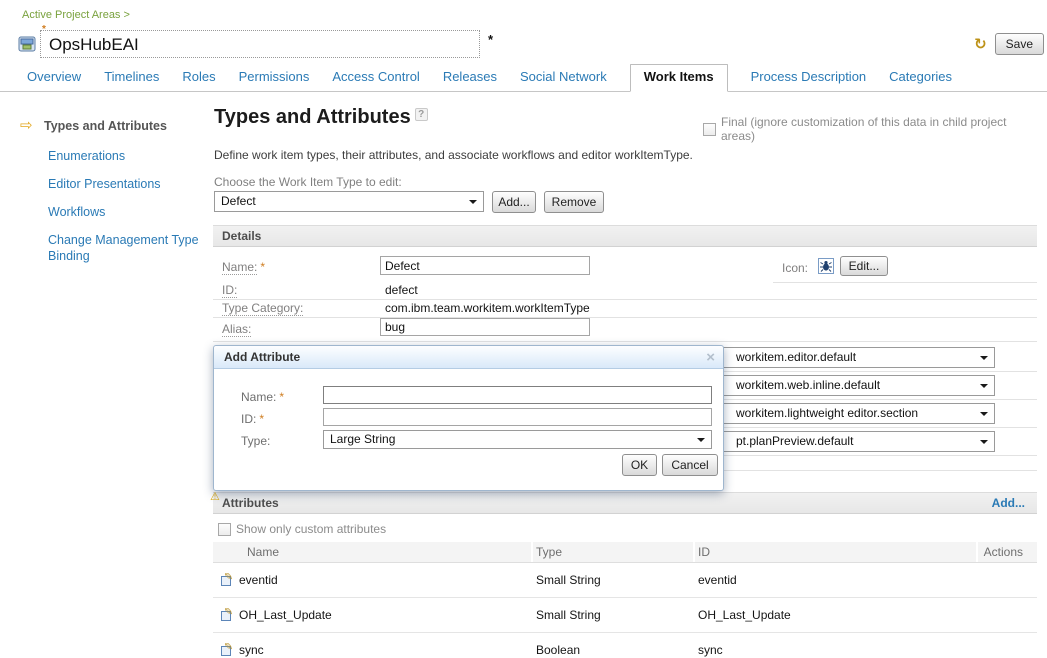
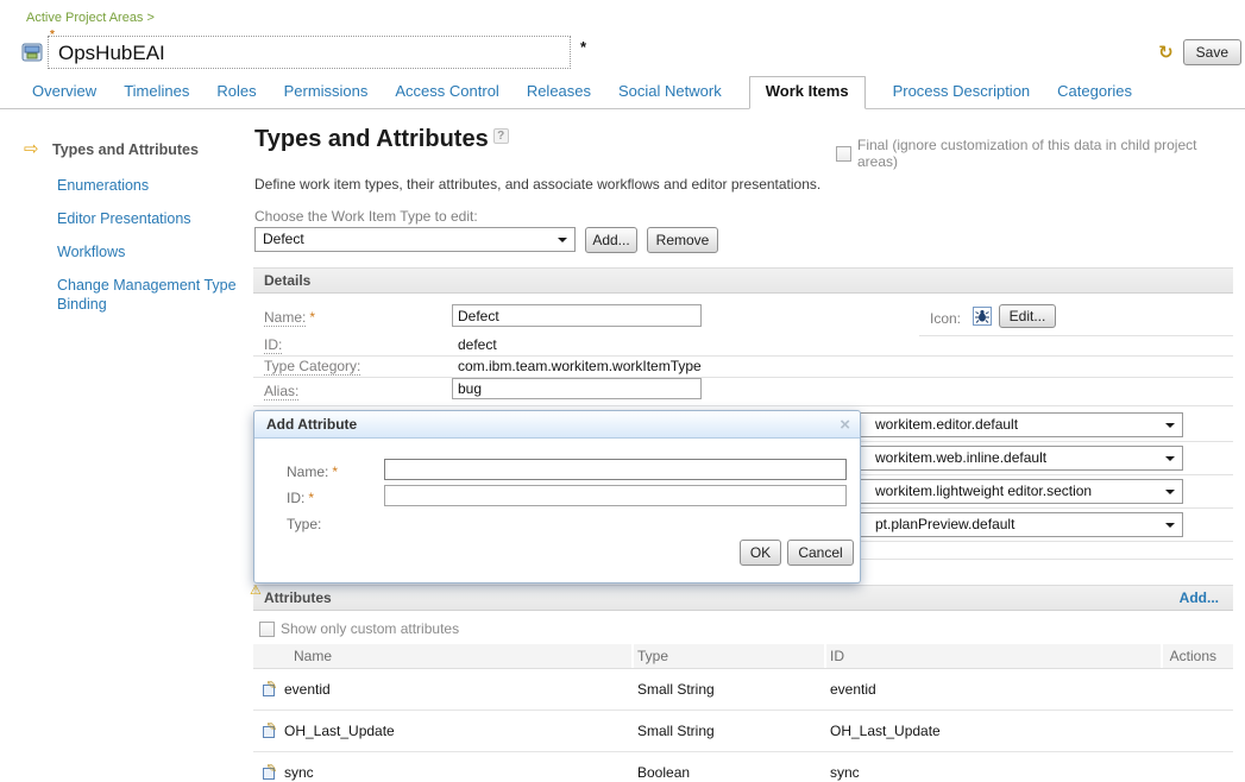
  Active Project Areas >
  OpsHubEAI
  *
  ↻
  Save
  Overview
  Timelines
  Roles
  Permissions
  Access Control
  Releases
  Social Network
  Work Items
  Process Description
  Categories
  ⇨
  Types and Attributes
  Enumerations
  Editor Presentations
  Workflows
  Change Management Type Binding
  Types and Attributes ?
  Final (ignore customization of this data in child project areas)
- Define work item types, their attributes, and associate workflows and editor workItemType.
+ Define work item types, their attributes, and associate workflows and editor presentations.
  Choose the Work Item Type to edit:
  Defect
  Add...
  Remove
  Details
  Name: *
  Defect
  ID:
  defect
  Type Category:
  com.ibm.team.workitem.workItemType
  Alias:
  bug
  Icon:
  Edit...
  workitem.editor.default
  workitem.web.inline.default
  workitem.lightweight editor.section
  pt.planPreview.default
  ⚠
  Attributes
  Add...
  Show only custom attributes
  Name
  Type
  ID
  Actions
  ✎
  eventid
  Small String
  eventid
  ✎
  OH_Last_Update
  Small String
  OH_Last_Update
  ✎
  sync
  Boolean
  sync
  Add Attribute
  ×
  Name: *
  ID: *
  Type:
- Large String
  OK
  Cancel
